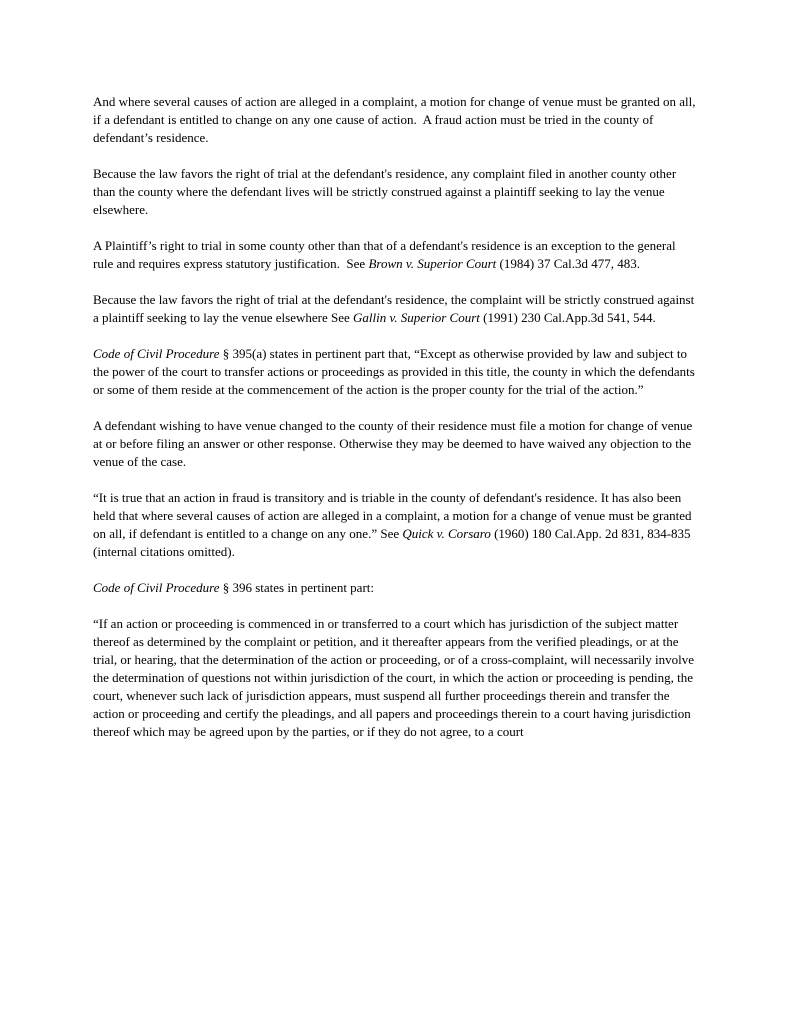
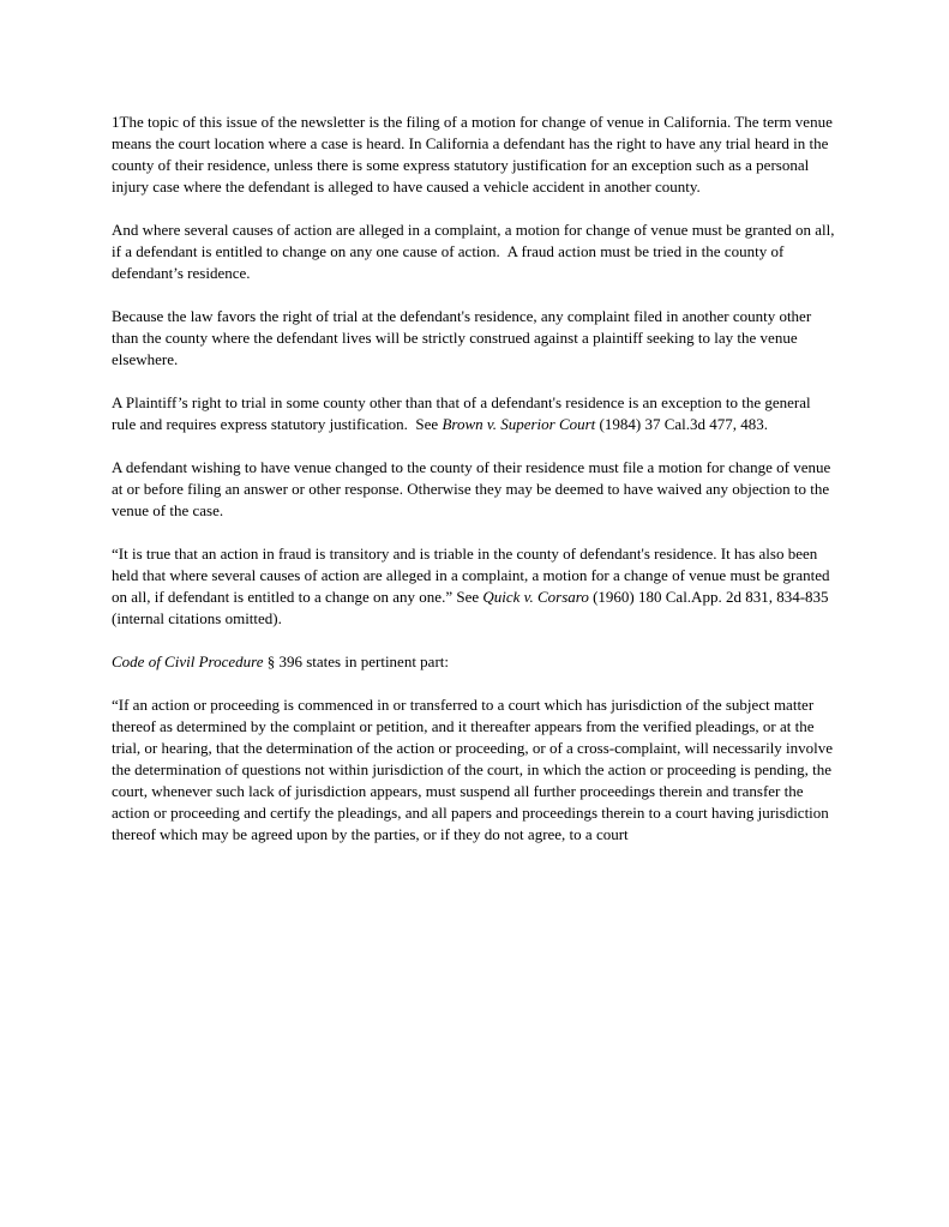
+ 1The topic of this issue of the newsletter is the filing of a motion for change of venue in California. The term venue means the court location where a case is heard. In California a defendant has the right to have any trial heard in the county of their residence, unless there is some express statutory justification for an exception such as a personal injury case where the defendant is alleged to have caused a vehicle accident in another county.
  And where several causes of action are alleged in a complaint, a motion for change of venue must be granted on all, if a defendant is entitled to change on any one cause of action. A fraud action must be tried in the county of defendant’s residence.
  Because the law favors the right of trial at the defendant's residence, any complaint filed in another county other than the county where the defendant lives will be strictly construed against a plaintiff seeking to lay the venue elsewhere.
  A Plaintiff’s right to trial in some county other than that of a defendant's residence is an exception to the general rule and requires express statutory justification. See Brown v. Superior Court (1984) 37 Cal.3d 477, 483.
- Because the law favors the right of trial at the defendant's residence, the complaint will be strictly construed against a plaintiff seeking to lay the venue elsewhere See Gallin v. Superior Court (1991) 230 Cal.App.3d 541, 544.
- Code of Civil Procedure § 395(a) states in pertinent part that, “Except as otherwise provided by law and subject to the power of the court to transfer actions or proceedings as provided in this title, the county in which the defendants or some of them reside at the commencement of the action is the proper county for the trial of the action.”
  A defendant wishing to have venue changed to the county of their residence must file a motion for change of venue at or before filing an answer or other response. Otherwise they may be deemed to have waived any objection to the venue of the case.
  “It is true that an action in fraud is transitory and is triable in the county of defendant's residence. It has also been held that where several causes of action are alleged in a complaint, a motion for a change of venue must be granted on all, if defendant is entitled to a change on any one.” See Quick v. Corsaro (1960) 180 Cal.App. 2d 831, 834-835 (internal citations omitted).
  Code of Civil Procedure § 396 states in pertinent part:
  “If an action or proceeding is commenced in or transferred to a court which has jurisdiction of the subject matter thereof as determined by the complaint or petition, and it thereafter appears from the verified pleadings, or at the trial, or hearing, that the determination of the action or proceeding, or of a cross-complaint, will necessarily involve the determination of questions not within jurisdiction of the court, in which the action or proceeding is pending, the court, whenever such lack of jurisdiction appears, must suspend all further proceedings therein and transfer the action or proceeding and certify the pleadings, and all papers and proceedings therein to a court having jurisdiction thereof which may be agreed upon by the parties, or if they do not agree, to a court
